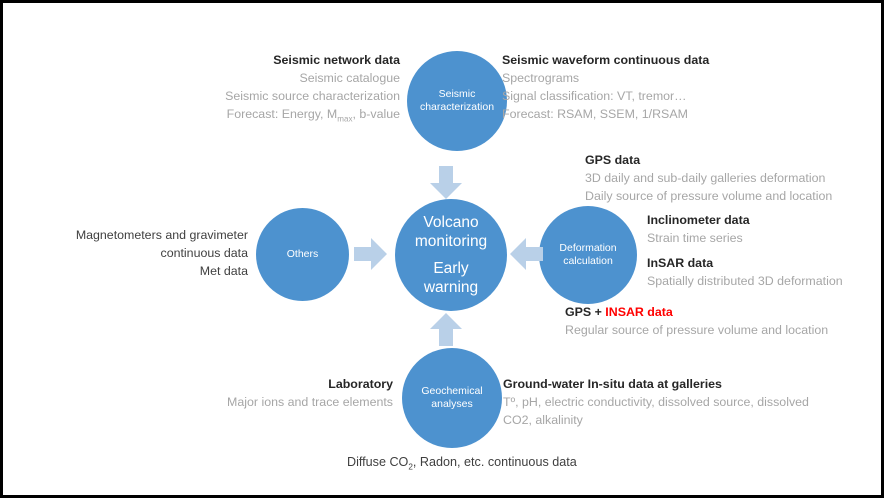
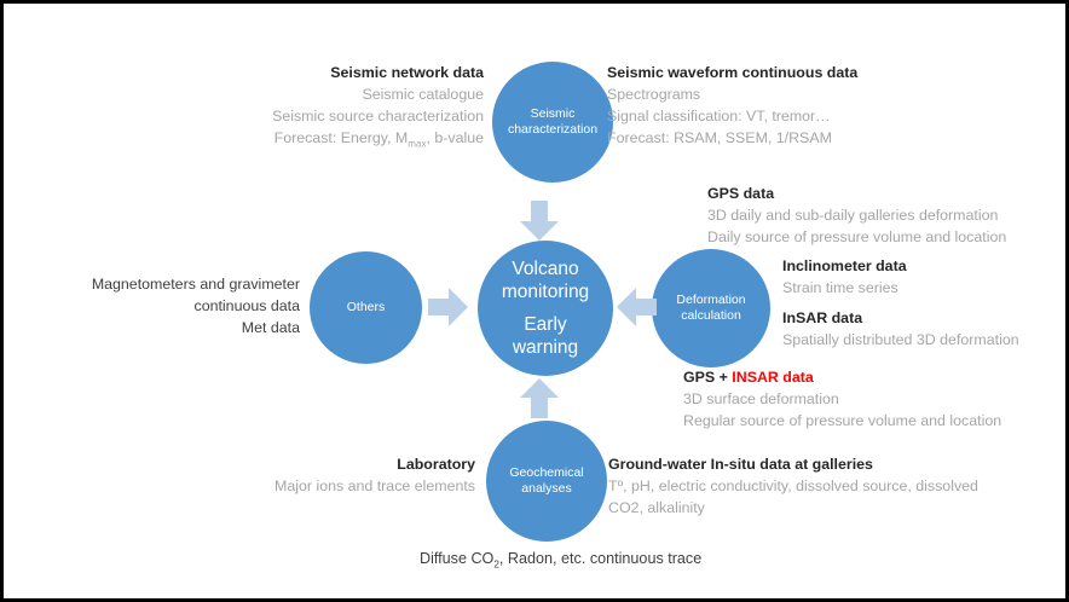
  Seismic
  characterization
  Volcano
  monitoring
  Early
  warning
  Deformation
  calculation
  Others
  Geochemical
  analyses
  Seismic network data
  Seismic catalogue
  Seismic source characterization
  Forecast: Energy, Mmax, b-value
  Seismic waveform continuous data
  Spectrograms
  Signal classification: VT, tremor…
  Forecast: RSAM, SSEM, 1/RSAM
  GPS data
  3D daily and sub-daily galleries deformation
  Daily source of pressure volume and location
  Inclinometer data
  Strain time series
  InSAR data
  Spatially distributed 3D deformation
  GPS + INSAR data
+ 3D surface deformation
  Regular source of pressure volume and location
  Magnetometers and gravimeter
  continuous data
  Met data
  Laboratory
  Major ions and trace elements
  Ground-water In-situ data at galleries
  Tº, pH, electric conductivity, dissolved source, dissolved
  CO2, alkalinity
- Diffuse CO2, Radon, etc. continuous data
+ Diffuse CO2, Radon, etc. continuous trace
